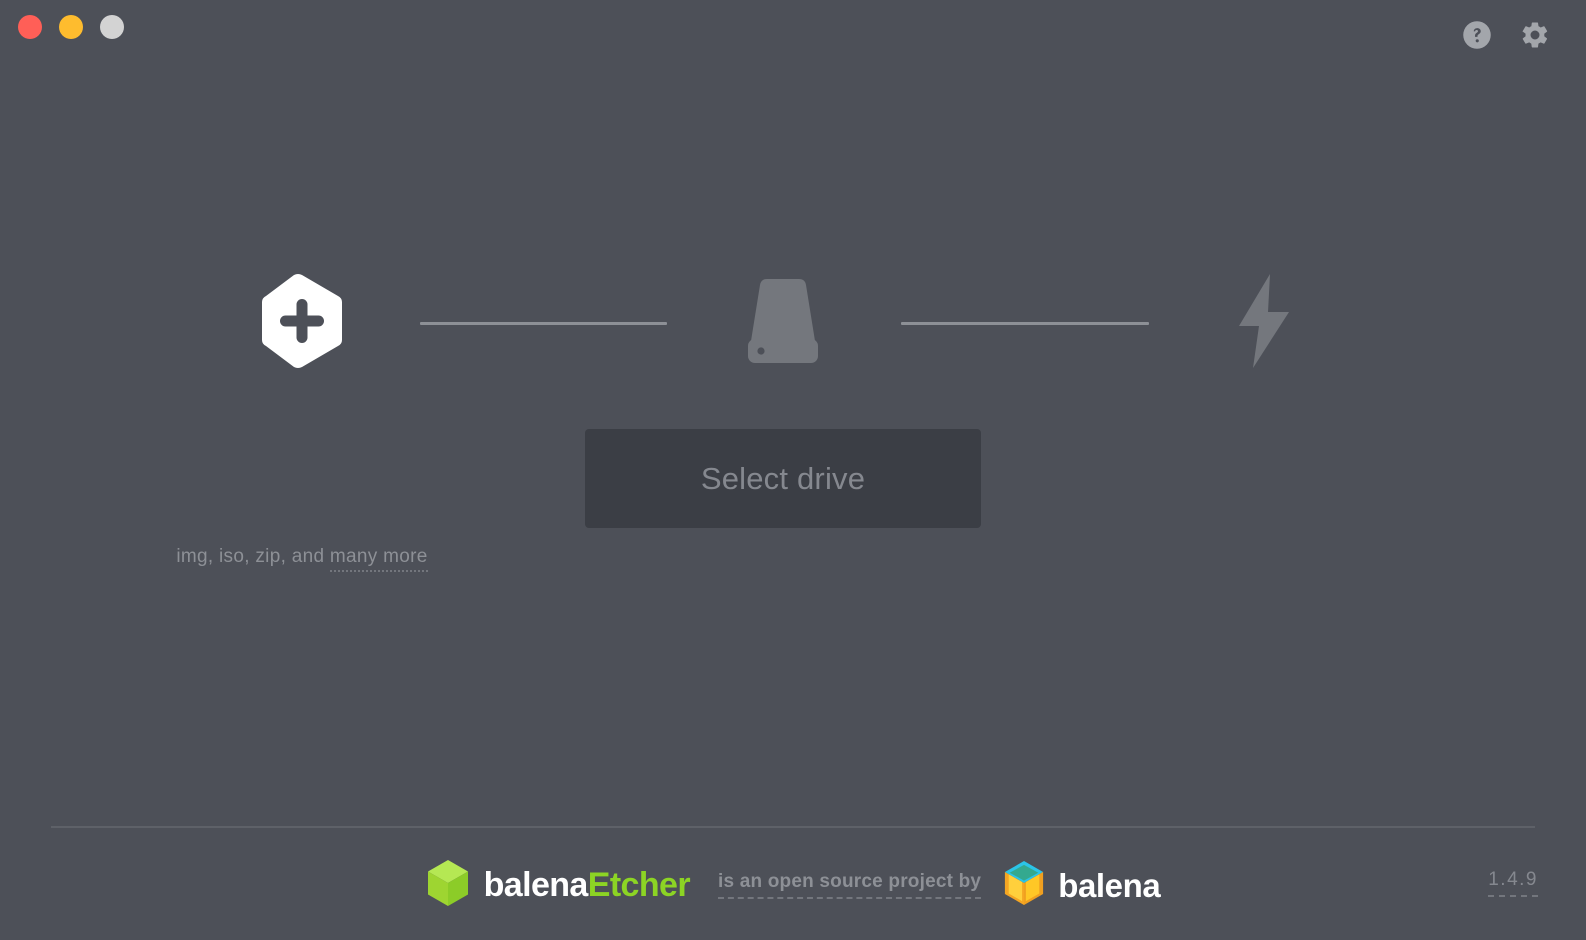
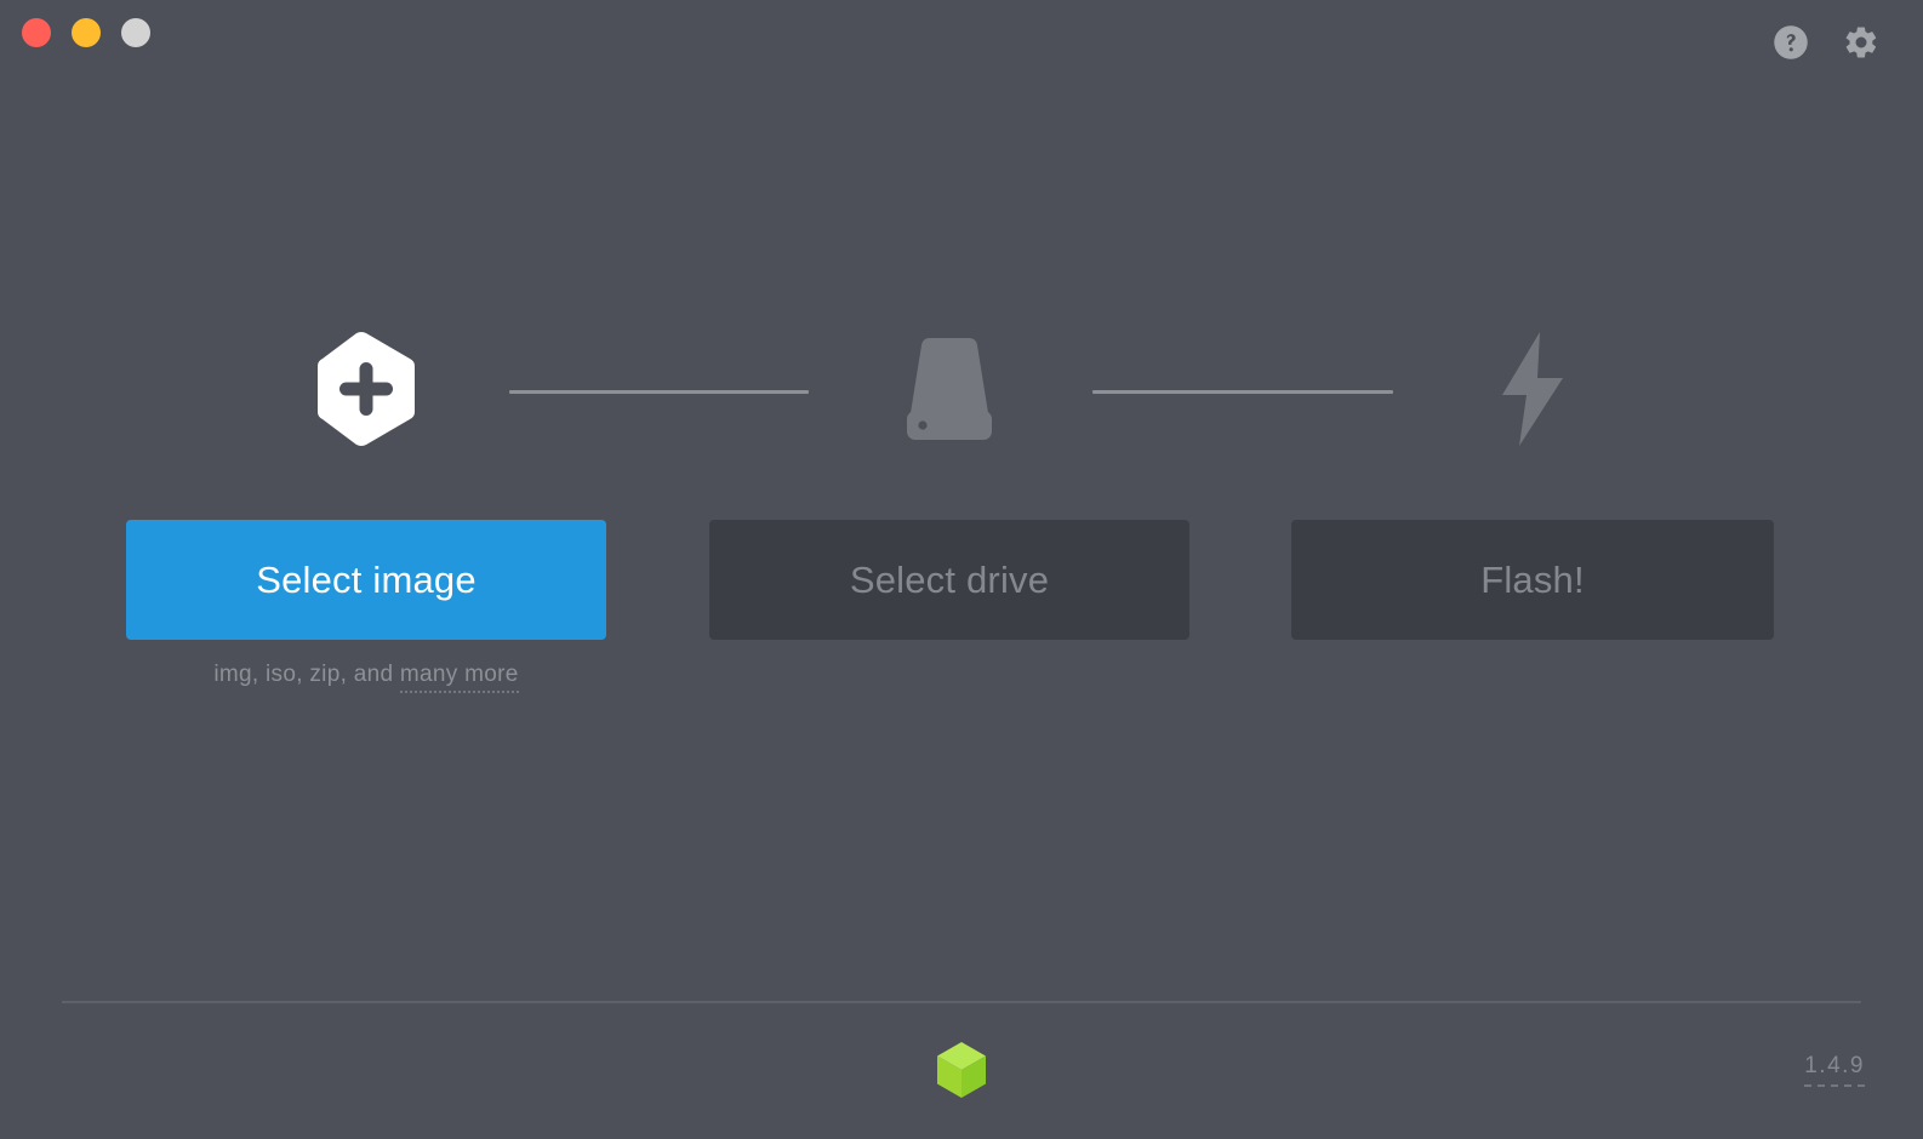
+ Select image
  Select drive
+ Flash!
  img, iso, zip, and many more
- balenaEtcher
- is an open source project by
- balena
  1.4.9
